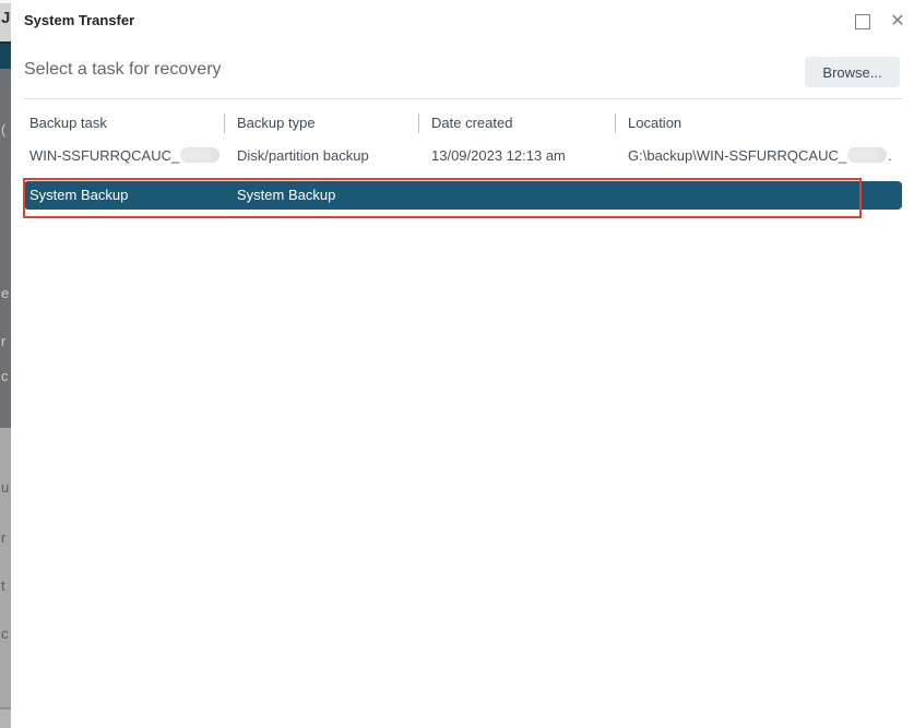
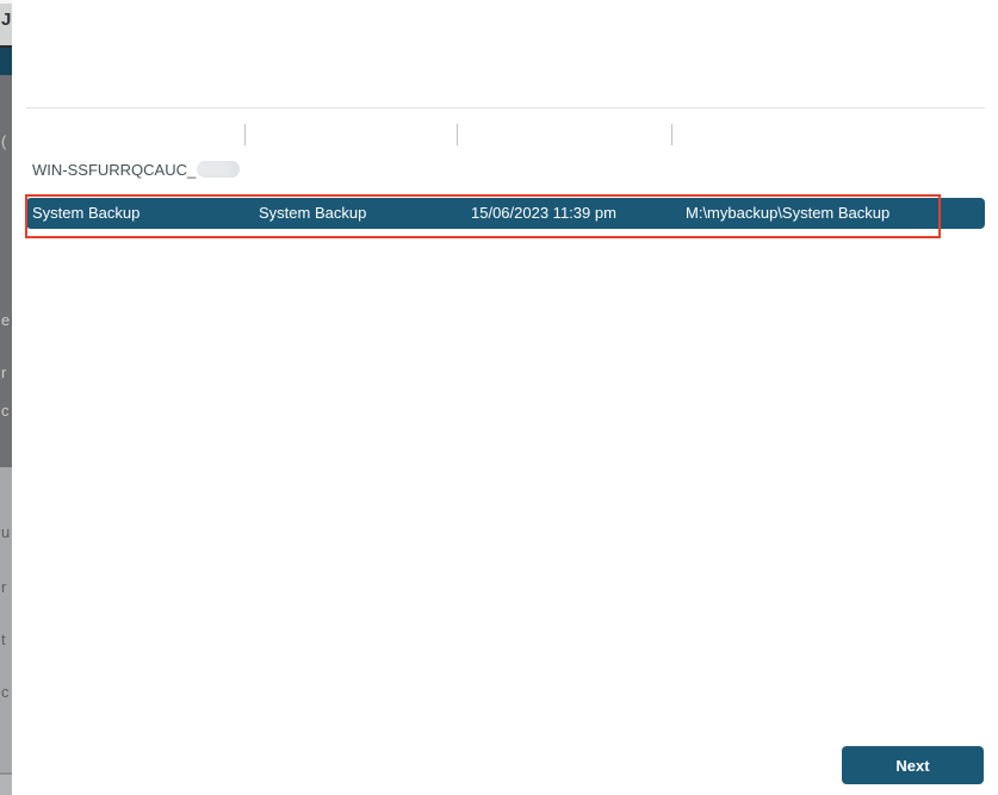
  J
  (
  e
  r
  c
  u
  r
  t
  c
- System Transfer
- ✕
- Select a task for recovery
- Browse...
- Backup task
- Backup type
- Date created
- Location
  WIN-SSFURRQCAUC_
- Disk/partition backup
- 13/09/2023 12:13 am
- G:\backup\WIN-SSFURRQCAUC_ .
  System Backup
  System Backup
+ 15/06/2023 11:39 pm
+ M:\mybackup\System Backup
+ Next
